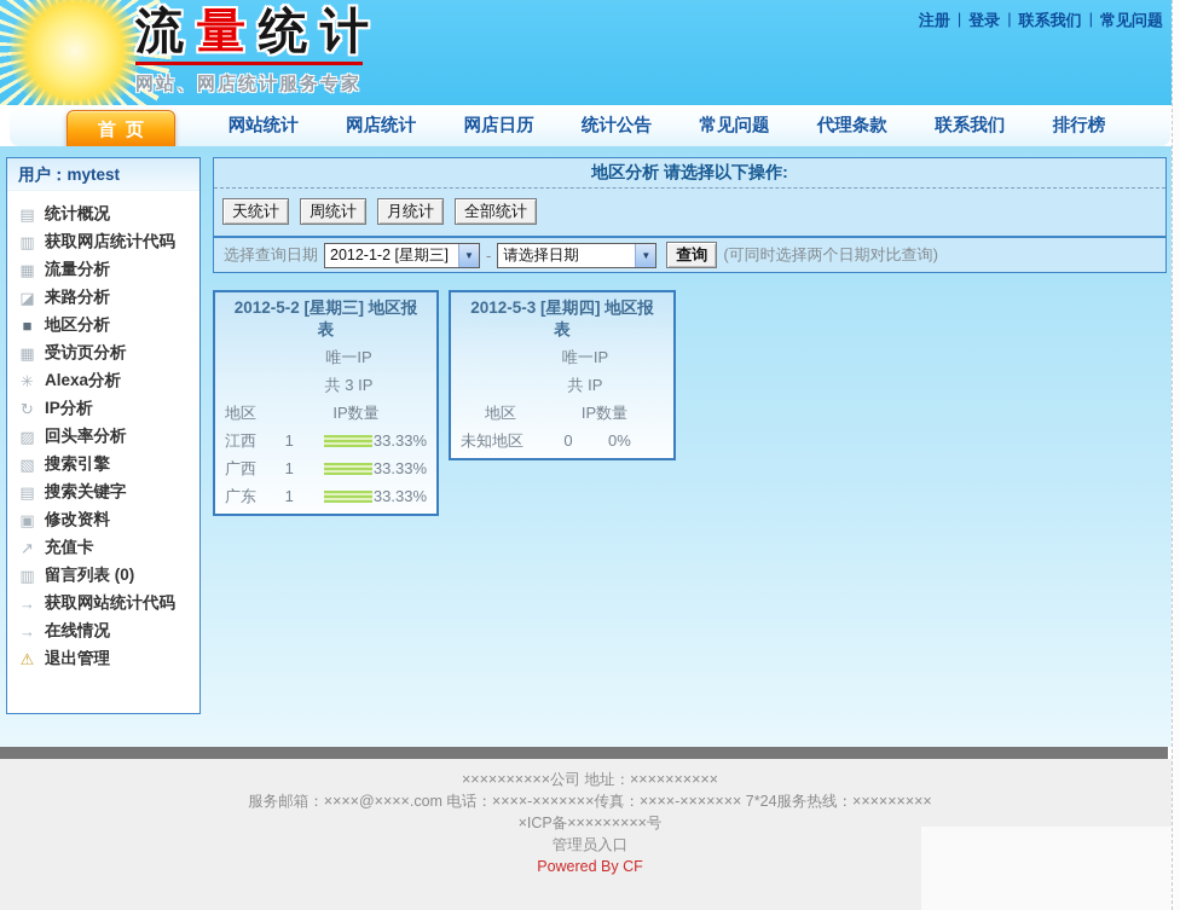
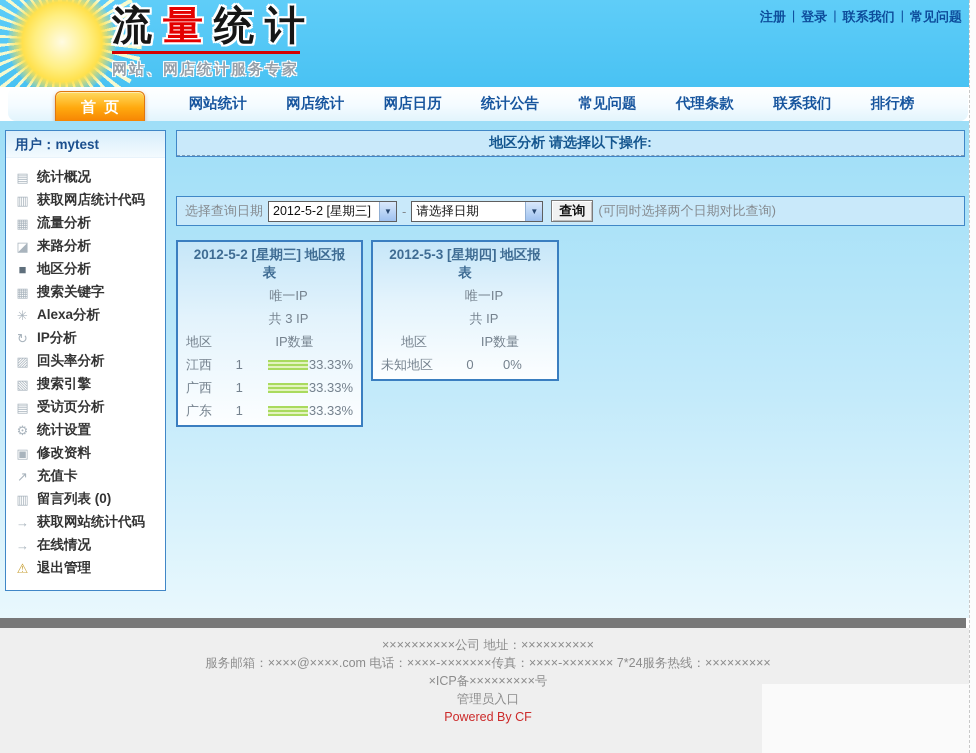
  流量统计
  网站、网店统计服务专家
  注册
  |
  登录
  |
  联系我们
  |
  常见问题
  首页
  网站统计
  网店统计
  网店日历
  统计公告
  常见问题
  代理条款
  联系我们
  排行榜
  用户：mytest
  ▤
  统计概况
  ▥
  获取网店统计代码
  ▦
  流量分析
  ◪
  来路分析
  ■
  地区分析
  ▦
- 受访页分析
+ 搜索关键字
  ✳
  Alexa分析
  ↻
  IP分析
  ▨
  回头率分析
  ▧
  搜索引擎
  ▤
- 搜索关键字
+ 受访页分析
+ ⚙
+ 统计设置
  ▣
  修改资料
  ↗
  充值卡
  ▥
  留言列表 (0)
  →
  获取网站统计代码
  →
  在线情况
  ⚠
  退出管理
  地区分析 请选择以下操作:
- 天统计
- 周统计
- 月统计
- 全部统计
  选择查询日期
- 2012-1-2 [星期三]
+ 2012-5-2 [星期三]
  ▼
  -
  请选择日期
  ▼
  查询
  (可同时选择两个日期对比查询)
  2012-5-2 [星期三] 地区报表
  唯一IP
  共 3 IP
  地区
  IP数量
  江西
  1
  33.33%
  广西
  1
  33.33%
  广东
  1
  33.33%
  2012-5-3 [星期四] 地区报表
  唯一IP
  共 IP
  地区
  IP数量
  未知地区
  0
  0%
  ××××××××××公司 地址：××××××××××
  服务邮箱：××××@××××.com 电话：××××-×××××××传真：××××-××××××× 7*24服务热线：×××××××××
  ×ICP备×××××××××号
  管理员入口
  Powered By CF
